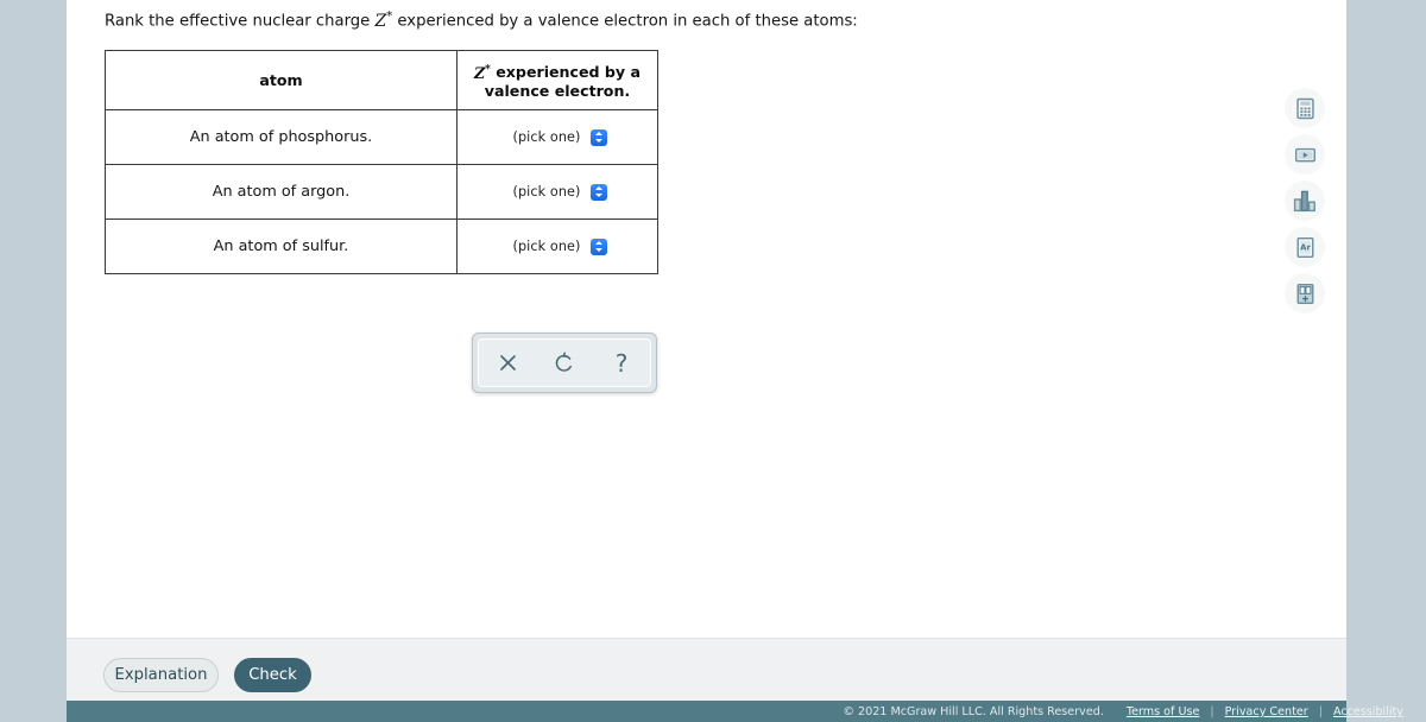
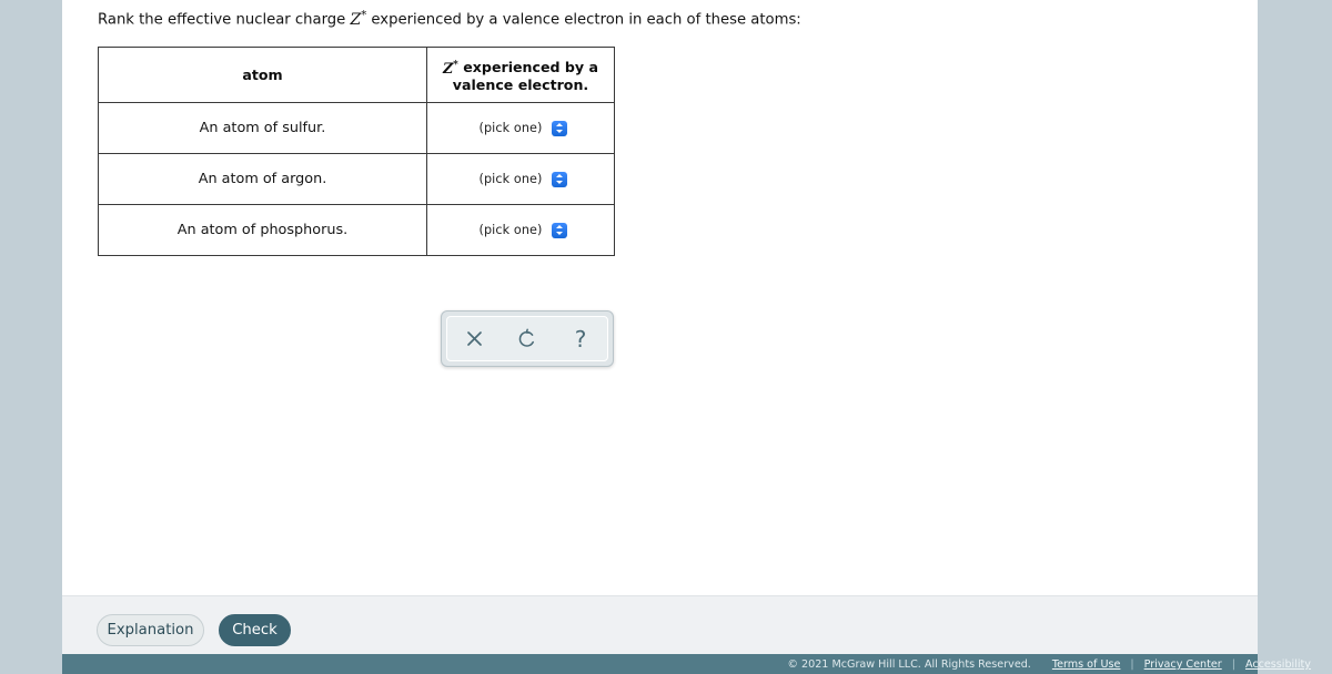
  Rank the effective nuclear charge Z* experienced by a valence electron in each of these atoms:
  atom	Z* experienced by a valence electron.
- An atom of phosphorus.	(pick one)
+ An atom of sulfur.	(pick one)
  An atom of argon.	(pick one)
- An atom of sulfur.	(pick one)
+ An atom of phosphorus.	(pick one)
  ?
- Ar
  Explanation
  Check
  © 2021 McGraw Hill LLC. All Rights Reserved.
  Terms of Use
  |
  Privacy Center
  |
  Accessibility
